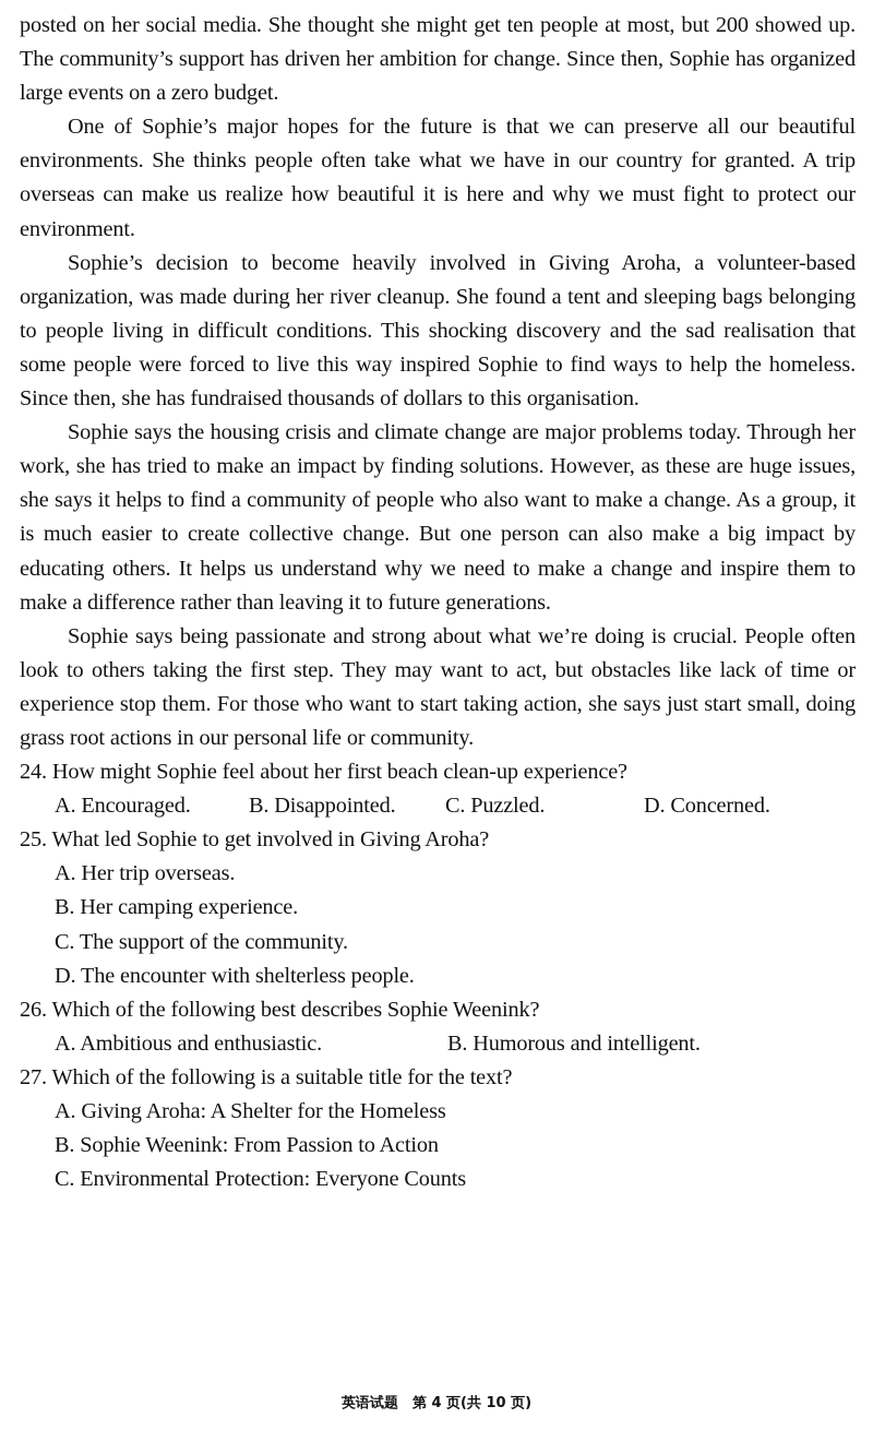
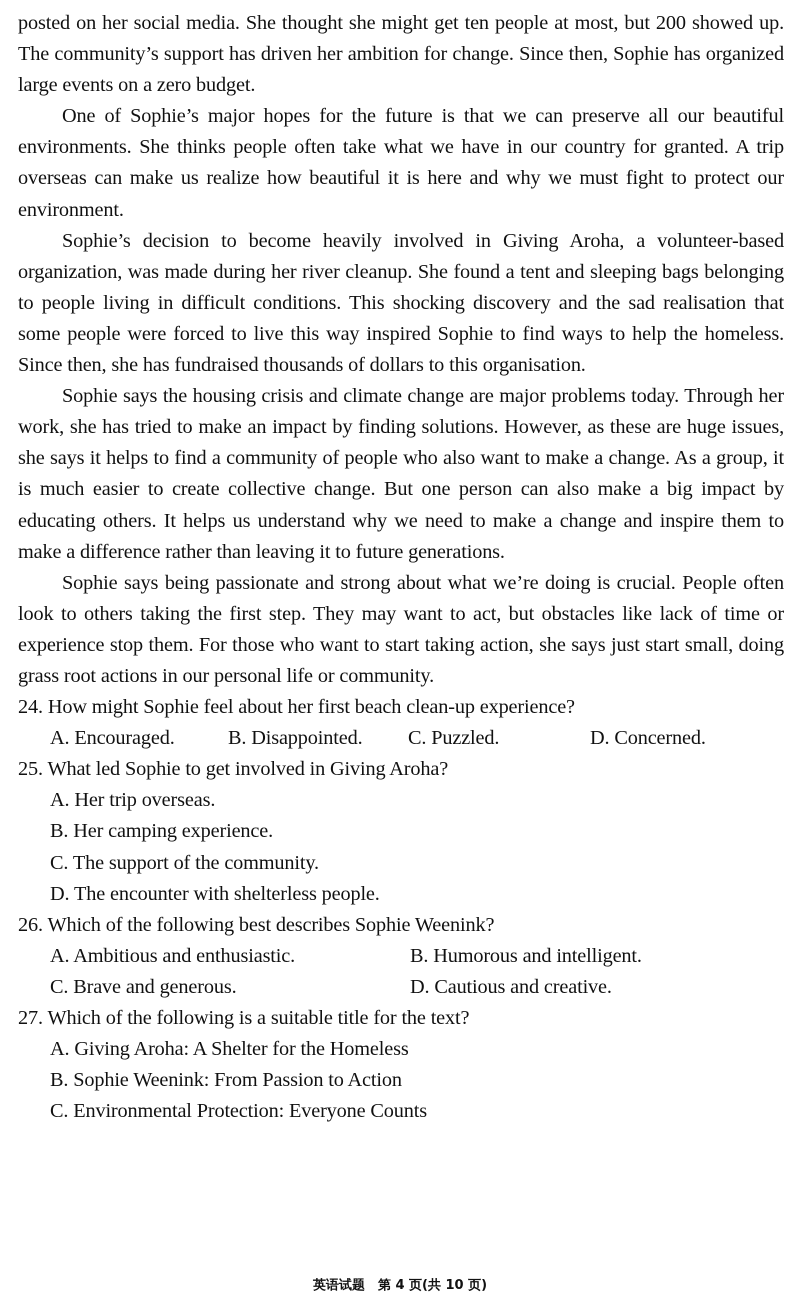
  posted on her social media. She thought she might get ten people at most, but 200 showed up. The community’s support has driven her ambition for change. Since then, Sophie has organized large events on a zero budget.
  One of Sophie’s major hopes for the future is that we can preserve all our beautiful environments. She thinks people often take what we have in our country for granted. A trip overseas can make us realize how beautiful it is here and why we must fight to protect our environment.
  Sophie’s decision to become heavily involved in Giving Aroha, a volunteer-based organization, was made during her river cleanup. She found a tent and sleeping bags belonging to people living in difficult conditions. This shocking discovery and the sad realisation that some people were forced to live this way inspired Sophie to find ways to help the homeless. Since then, she has fundraised thousands of dollars to this organisation.
  Sophie says the housing crisis and climate change are major problems today. Through her work, she has tried to make an impact by finding solutions. However, as these are huge issues, she says it helps to find a community of people who also want to make a change. As a group, it is much easier to create collective change. But one person can also make a big impact by educating others. It helps us understand why we need to make a change and inspire them to make a difference rather than leaving it to future generations.
  Sophie says being passionate and strong about what we’re doing is crucial. People often look to others taking the first step. They may want to act, but obstacles like lack of time or experience stop them. For those who want to start taking action, she says just start small, doing grass root actions in our personal life or community.
  24. How might Sophie feel about her first beach clean-up experience?
  A. Encouraged.
  B. Disappointed.
  C. Puzzled.
  D. Concerned.
  25. What led Sophie to get involved in Giving Aroha?
  A. Her trip overseas.
  B. Her camping experience.
  C. The support of the community.
  D. The encounter with shelterless people.
  26. Which of the following best describes Sophie Weenink?
  A. Ambitious and enthusiastic.
  B. Humorous and intelligent.
+ C. Brave and generous.
+ D. Cautious and creative.
  27. Which of the following is a suitable title for the text?
  A. Giving Aroha: A Shelter for the Homeless
  B. Sophie Weenink: From Passion to Action
  C. Environmental Protection: Everyone Counts
  英语试题 第 4 页(共 10 页)
